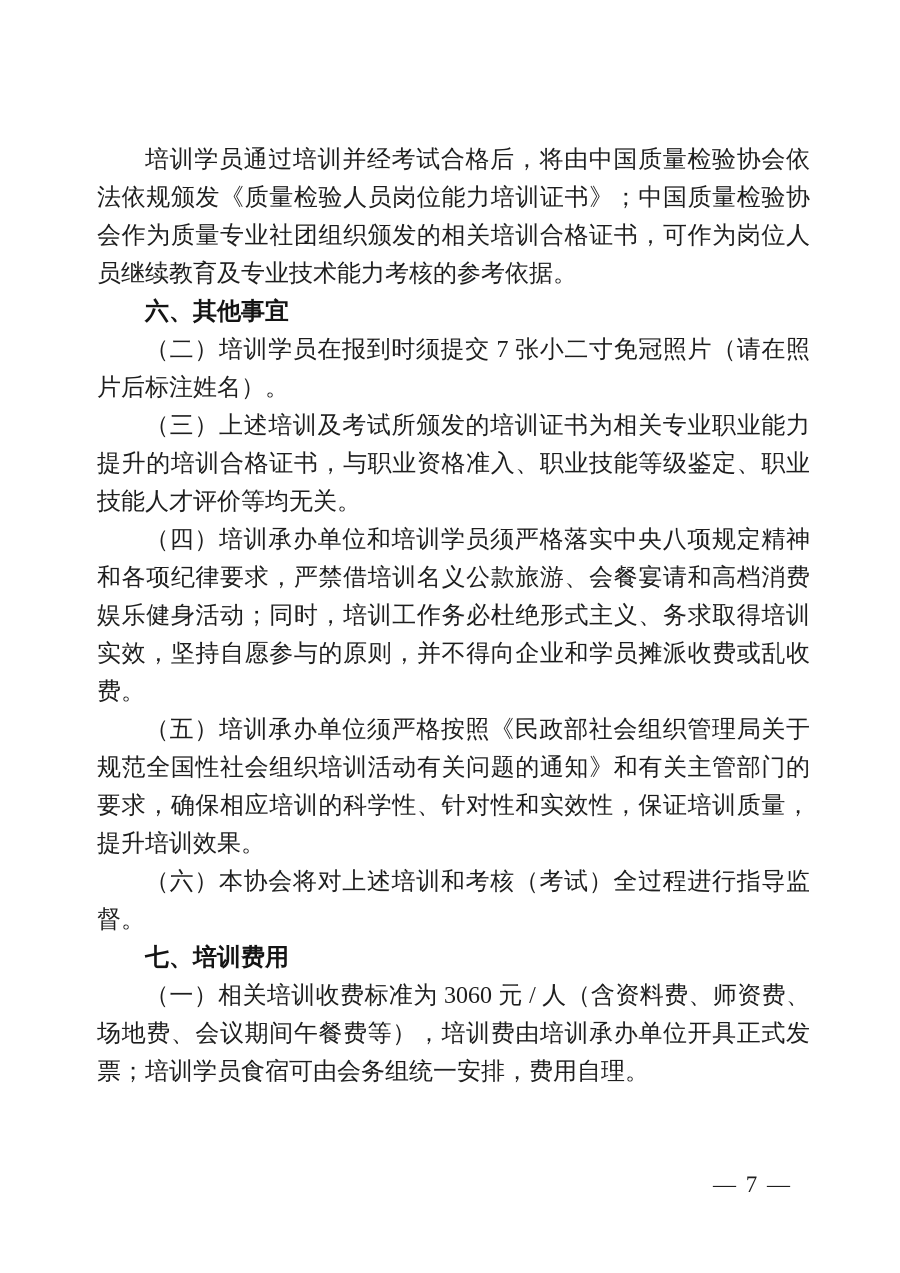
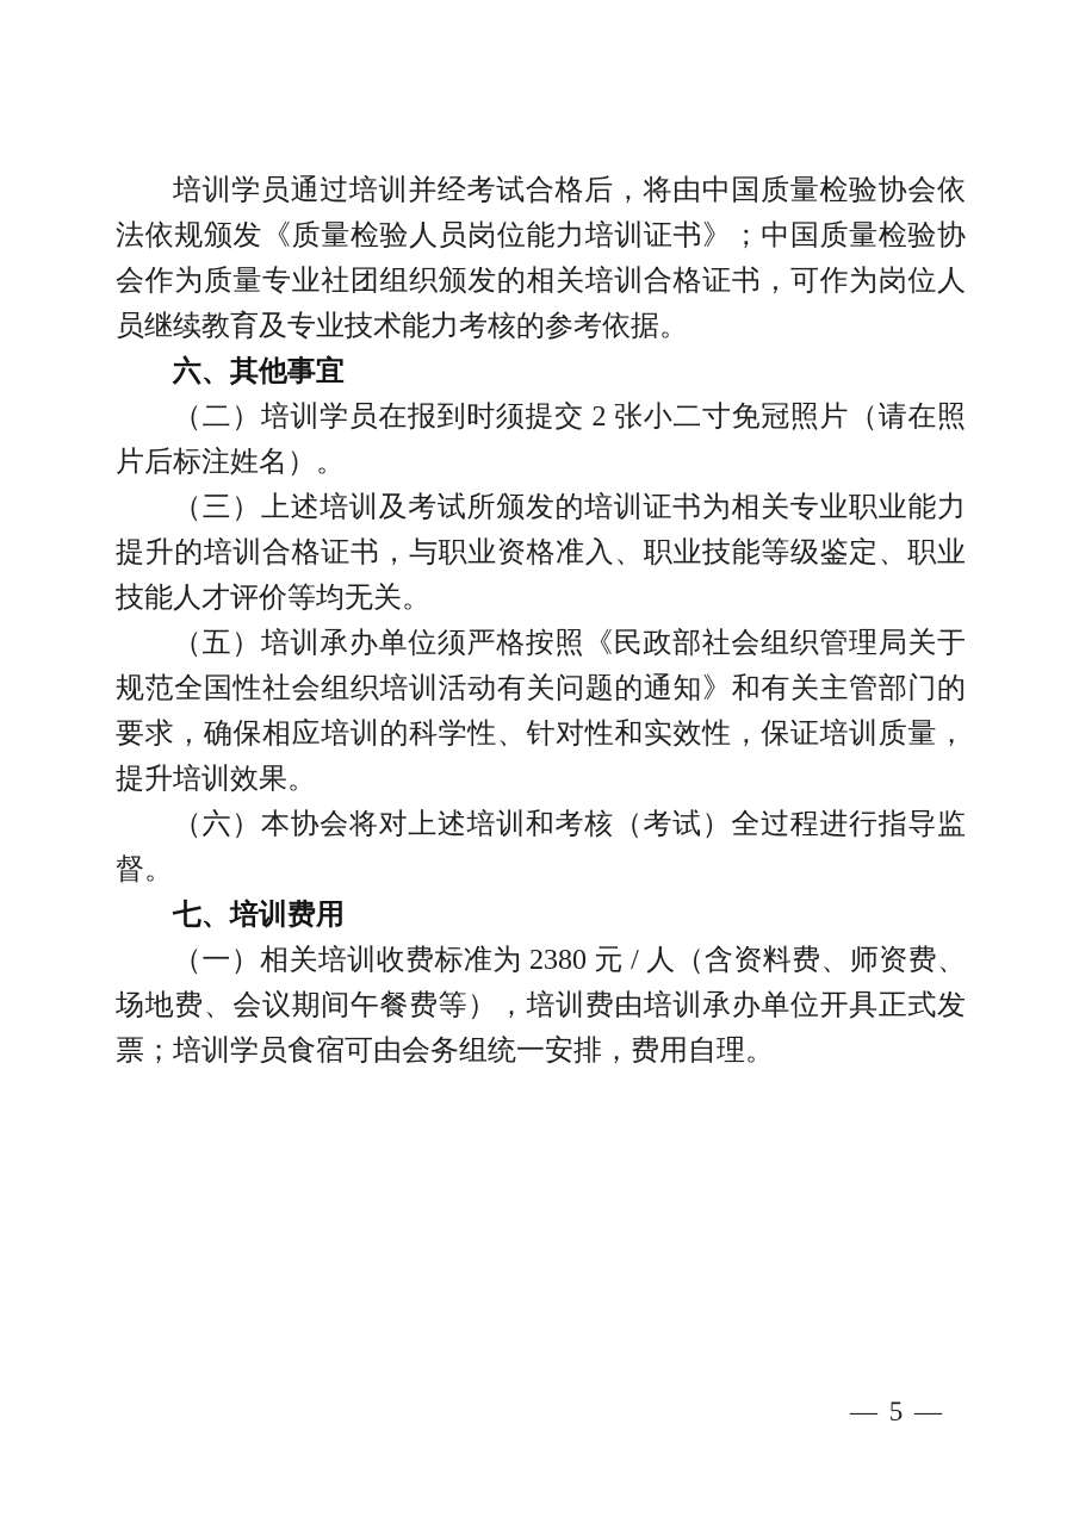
  培训学员通过培训并经考试合格后，将由中国质量检验协会依法依规颁发《质量检验人员岗位能力培训证书》；中国质量检验协会作为质量专业社团组织颁发的相关培训合格证书，可作为岗位人员继续教育及专业技术能力考核的参考依据。
  六、其他事宜
- （二）培训学员在报到时须提交 7 张小二寸免冠照片（请在照片后标注姓名）。
+ （二）培训学员在报到时须提交 2 张小二寸免冠照片（请在照片后标注姓名）。
  （三）上述培训及考试所颁发的培训证书为相关专业职业能力提升的培训合格证书，与职业资格准入、职业技能等级鉴定、职业技能人才评价等均无关。
- （四）培训承办单位和培训学员须严格落实中央八项规定精神和各项纪律要求，严禁借培训名义公款旅游、会餐宴请和高档消费娱乐健身活动；同时，培训工作务必杜绝形式主义、务求取得培训实效，坚持自愿参与的原则，并不得向企业和学员摊派收费或乱收费。
  （五）培训承办单位须严格按照《民政部社会组织管理局关于规范全国性社会组织培训活动有关问题的通知》和有关主管部门的要求，确保相应培训的科学性、针对性和实效性，保证培训质量，提升培训效果。
  （六）本协会将对上述培训和考核（考试）全过程进行指导监督。
  七、培训费用
- （一）相关培训收费标准为 3060 元 / 人（含资料费、师资费、场地费、会议期间午餐费等），培训费由培训承办单位开具正式发票；培训学员食宿可由会务组统一安排，费用自理。
+ （一）相关培训收费标准为 2380 元 / 人（含资料费、师资费、场地费、会议期间午餐费等），培训费由培训承办单位开具正式发票；培训学员食宿可由会务组统一安排，费用自理。
- — 7 —
+ — 5 —
